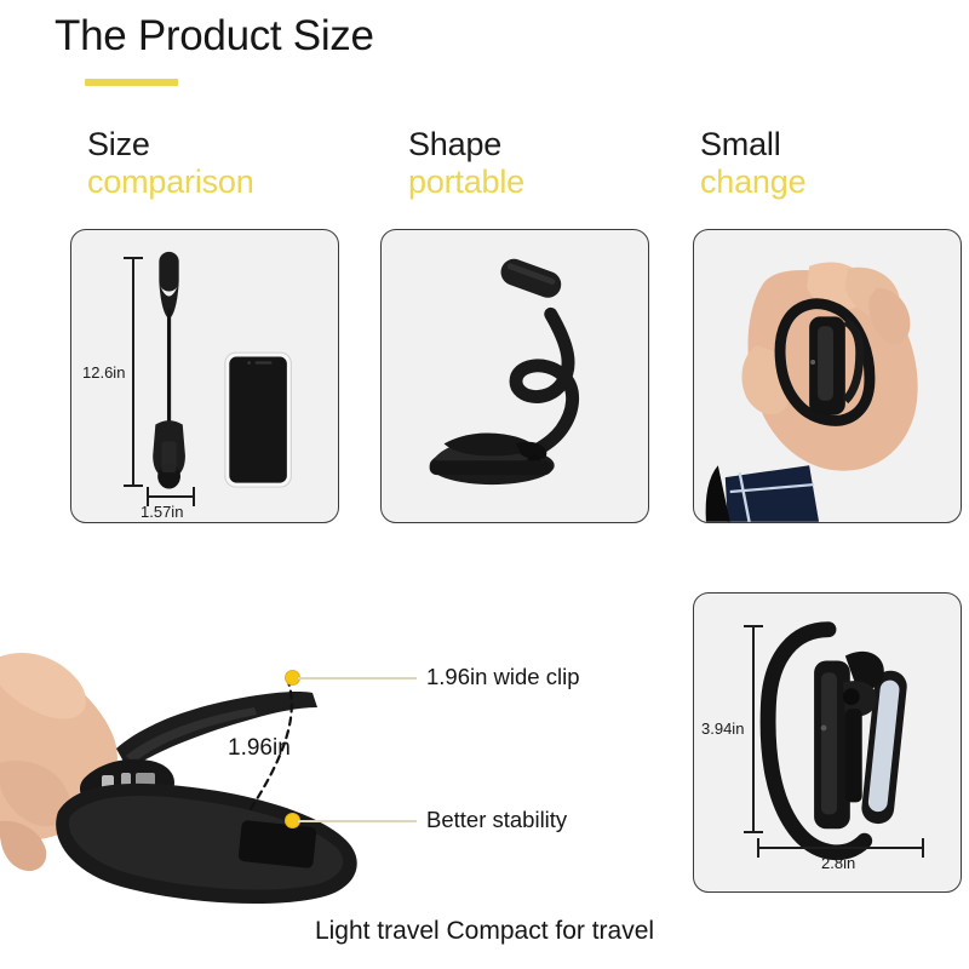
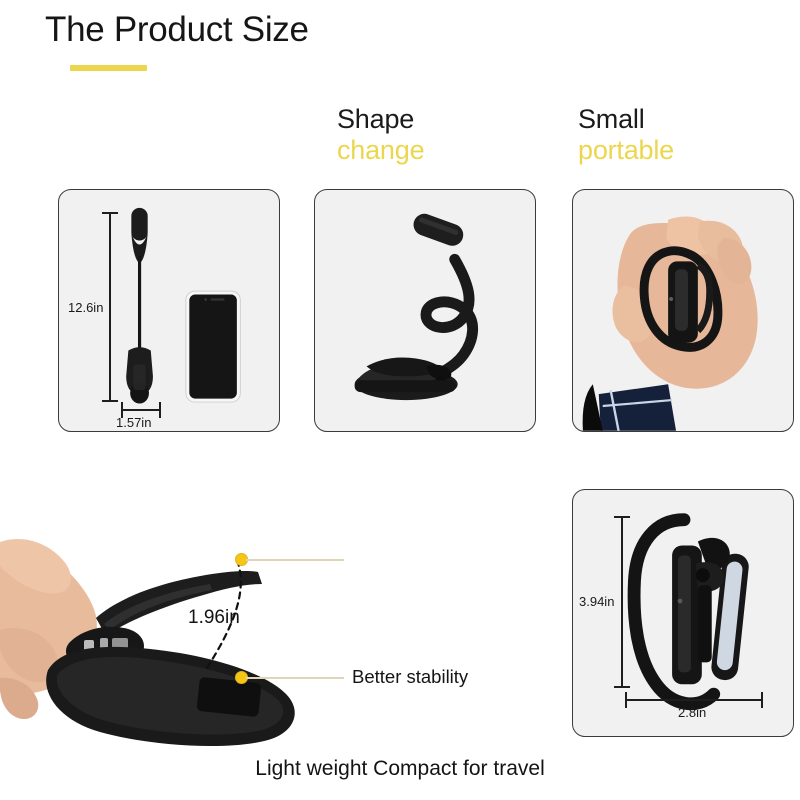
  The Product Size
- Size
- comparison
  Shape
- portable
+ change
  Small
- change
+ portable
  12.6in
  1.57in
  1.96in
- 1.96in wide clip
  Better stability
  3.94in
  2.8in
- Light travel Compact for travel
+ Light weight Compact for travel
